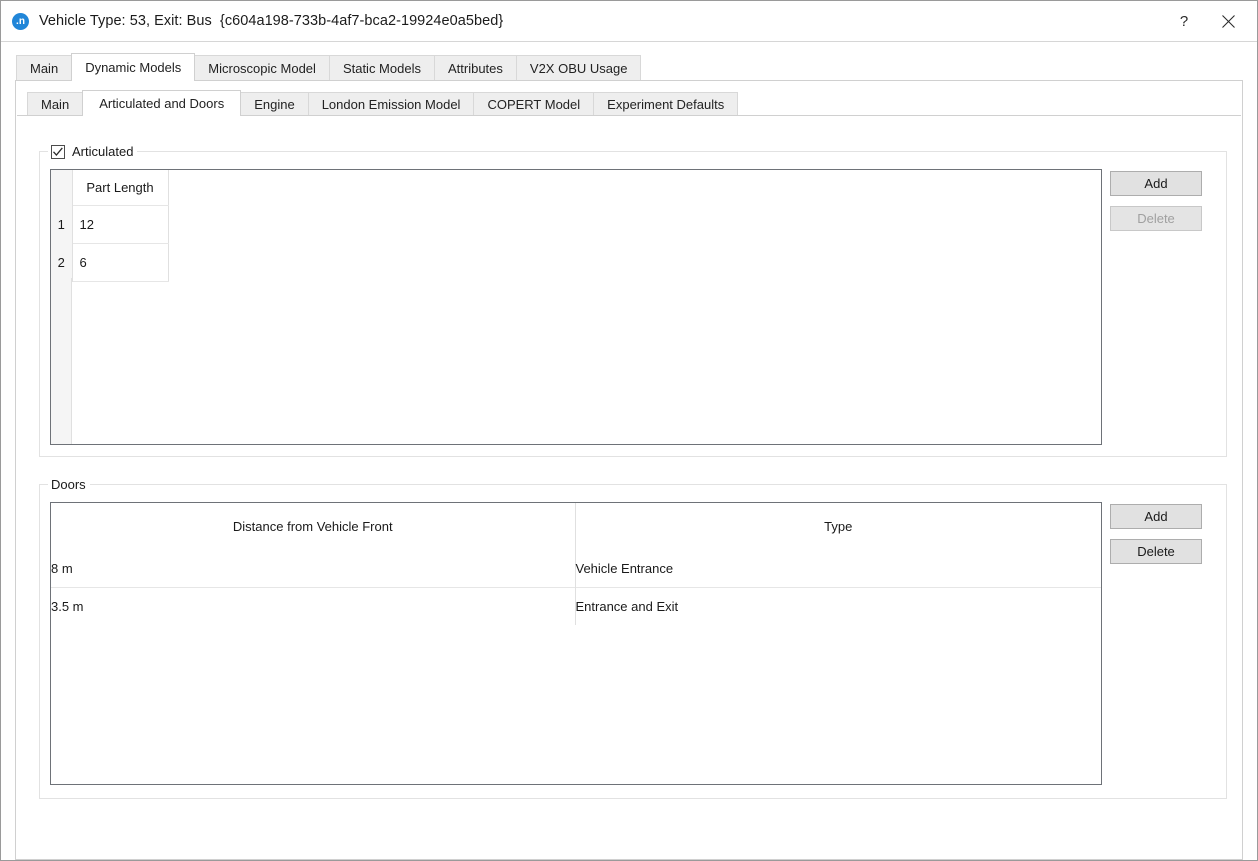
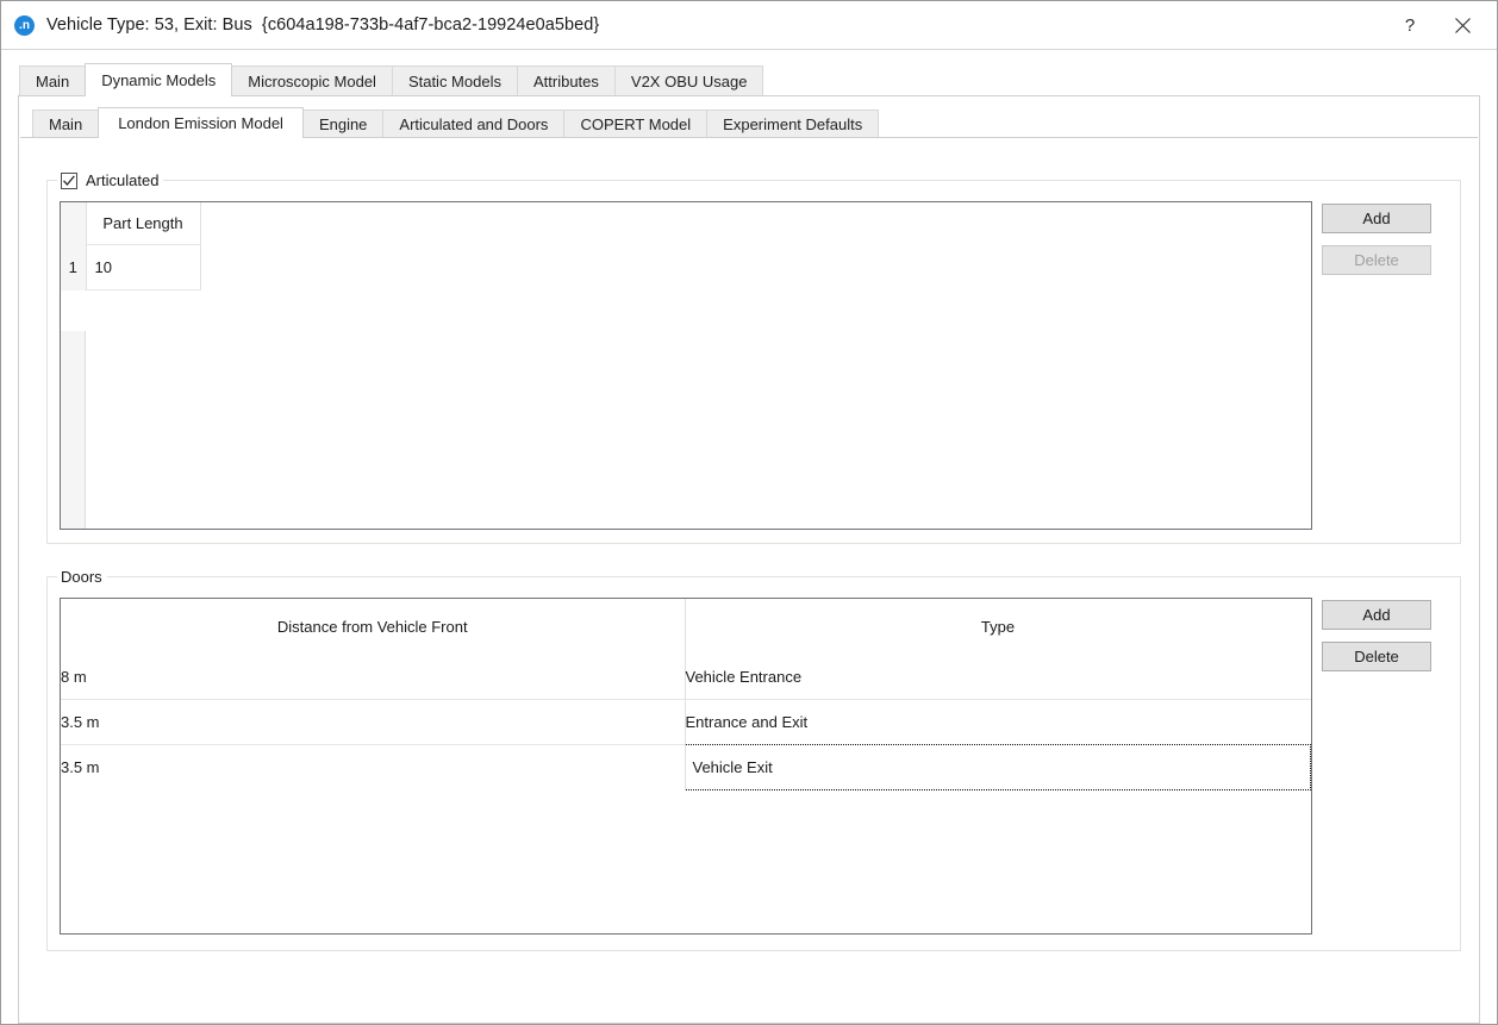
  .n
  Vehicle Type: 53, Exit: Bus {c604a198-733b-4af7-bca2-19924e0a5bed}
  ?
  Main
  Dynamic Models
  Microscopic Model
  Static Models
  Attributes
  V2X OBU Usage
  Main
- Articulated and Doors
+ London Emission Model
  Engine
- London Emission Model
+ Articulated and Doors
  COPERT Model
  Experiment Defaults
  Articulated
  	Part Length
- 1	12
+ 1	10
- 2	6
  Add
  Delete
  Doors
  Distance from Vehicle Front	Type
  8 m	Vehicle Entrance
  3.5 m	Entrance and Exit
+ 3.5 m	Vehicle Exit
  Add
  Delete
